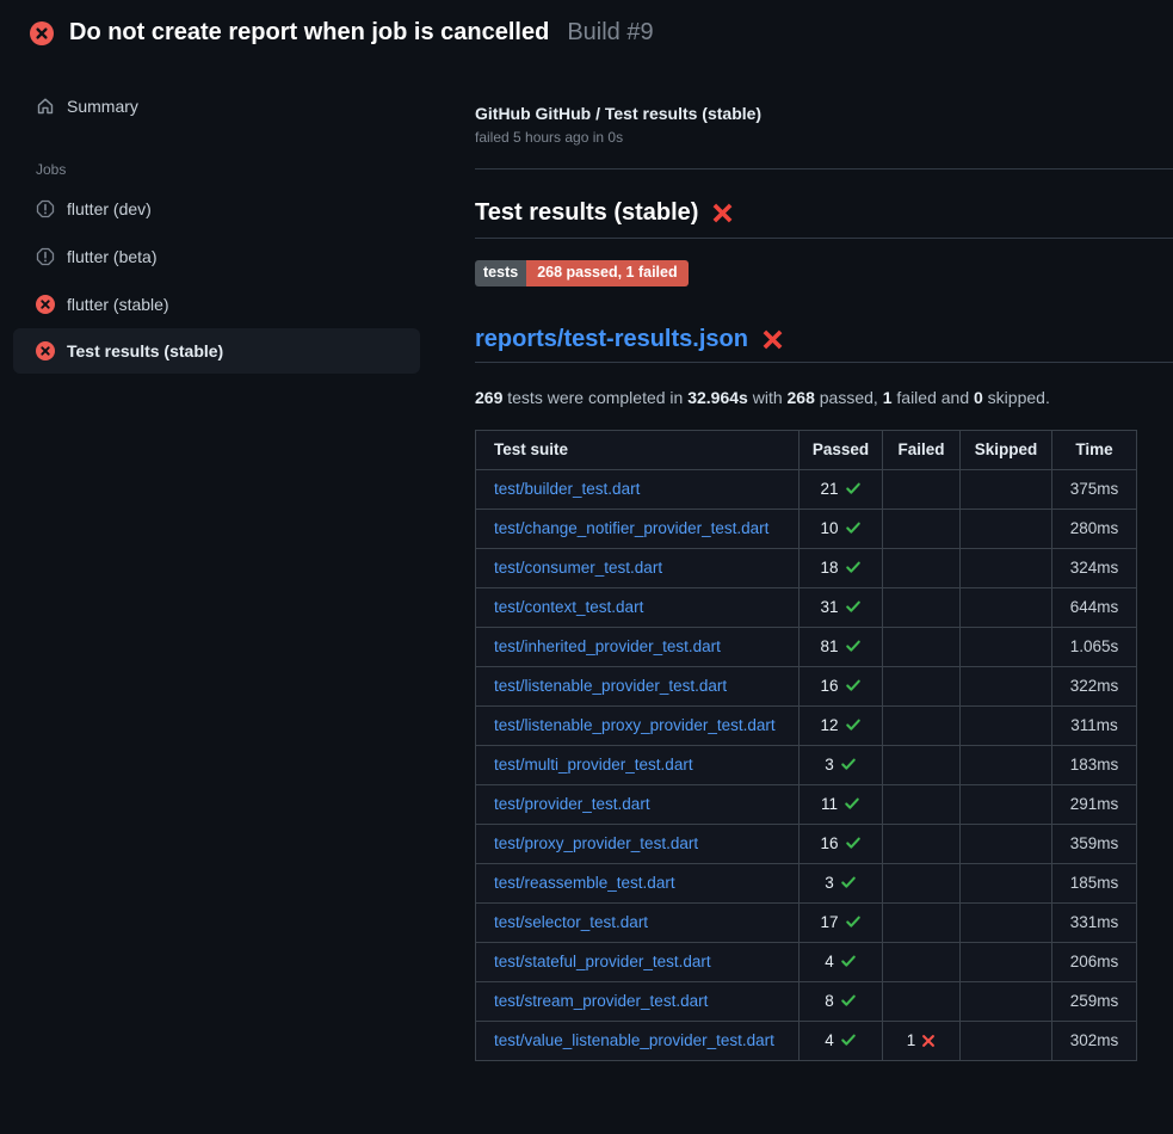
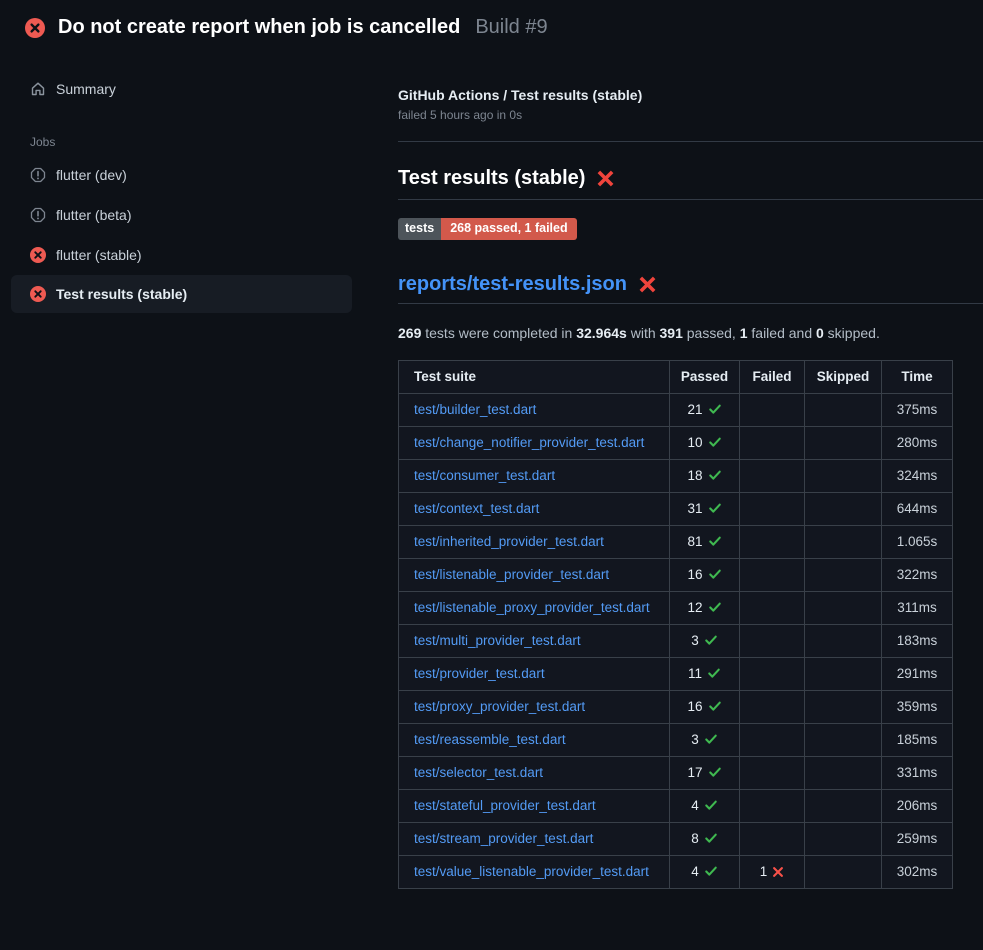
  Do not create report when job is cancelled
  Build #9
  Summary
  Jobs
  flutter (dev)
  flutter (beta)
  flutter (stable)
  Test results (stable)
- GitHub GitHub / Test results (stable)
+ GitHub Actions / Test results (stable)
  failed 5 hours ago in 0s
  Test results (stable)
  tests
  268 passed, 1 failed
  reports/test-results.json
- 269 tests were completed in 32.964s with 268 passed, 1 failed and 0 skipped.
+ 269 tests were completed in 32.964s with 391 passed, 1 failed and 0 skipped.
  Test suite	Passed	Failed	Skipped	Time
  test/builder_test.dart	21			375ms
  test/change_notifier_provider_test.dart	10			280ms
  test/consumer_test.dart	18			324ms
  test/context_test.dart	31			644ms
  test/inherited_provider_test.dart	81			1.065s
  test/listenable_provider_test.dart	16			322ms
  test/listenable_proxy_provider_test.dart	12			311ms
  test/multi_provider_test.dart	3			183ms
  test/provider_test.dart	11			291ms
  test/proxy_provider_test.dart	16			359ms
  test/reassemble_test.dart	3			185ms
  test/selector_test.dart	17			331ms
  test/stateful_provider_test.dart	4			206ms
  test/stream_provider_test.dart	8			259ms
  test/value_listenable_provider_test.dart	4	1		302ms
